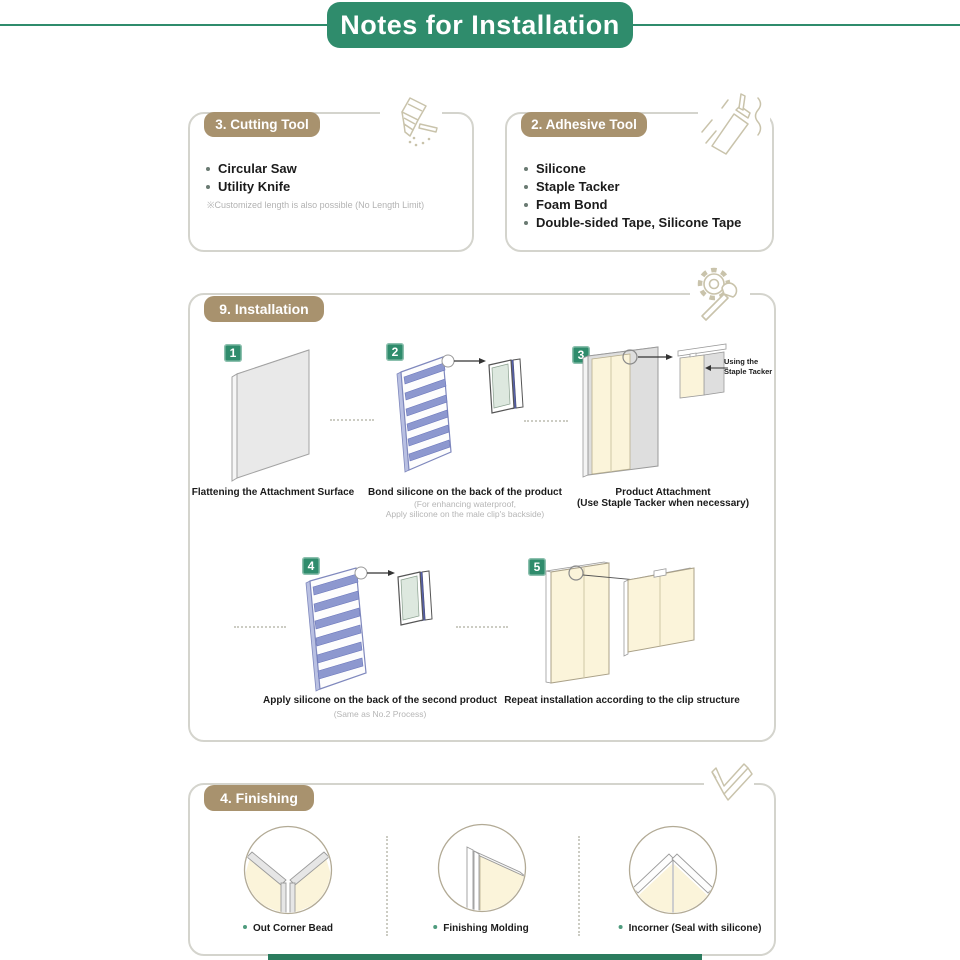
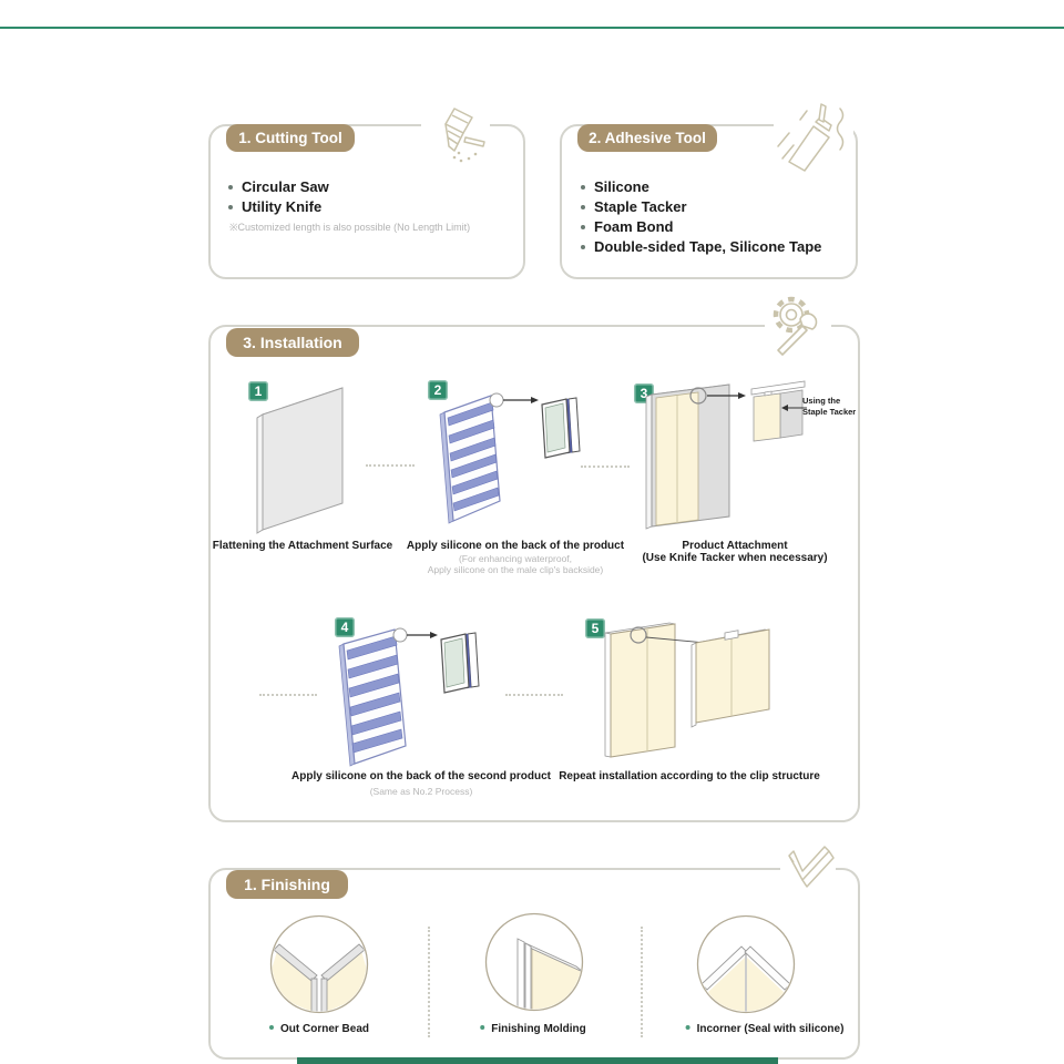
- Notes for Installation
- 3. Cutting Tool
+ 1. Cutting Tool
  Circular Saw
  Utility Knife
  ※Customized length is also possible (No Length Limit)
  2. Adhesive Tool
  Silicone
  Staple Tacker
  Foam Bond
  Double-sided Tape, Silicone Tape
- 9. Installation
+ 3. Installation
  1
  2
  3
  4
  5
  Using the
  Staple Tacker
  Flattening the Attachment Surface
- Bond silicone on the back of the product
+ Apply silicone on the back of the product
  (For enhancing waterproof,
  Apply silicone on the male clip's backside)
  Product Attachment
- (Use Staple Tacker when necessary)
+ (Use Knife Tacker when necessary)
  Apply silicone on the back of the second product
  (Same as No.2 Process)
  Repeat installation according to the clip structure
- 4. Finishing
+ 1. Finishing
  Out Corner Bead
  Finishing Molding
  Incorner (Seal with silicone)
